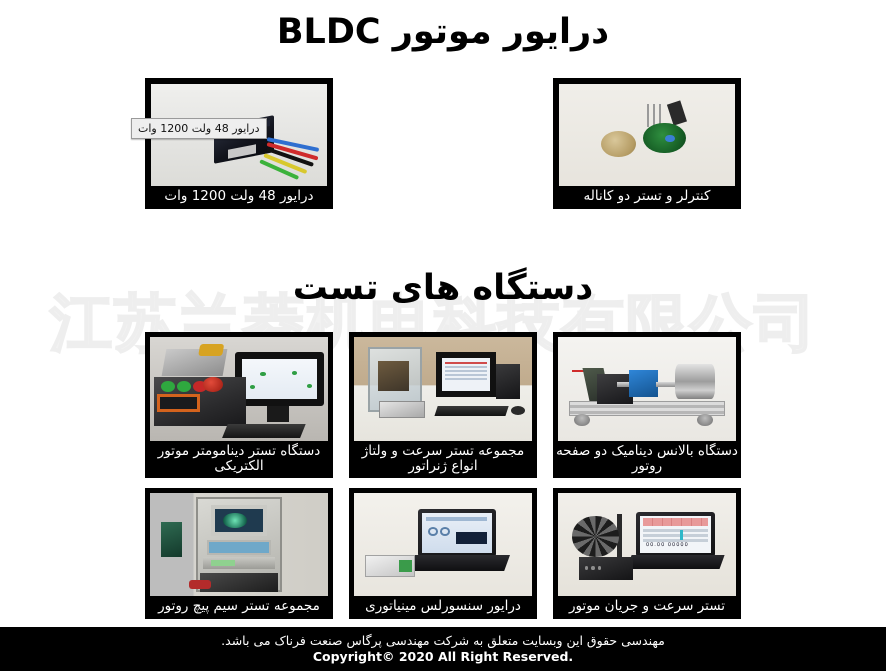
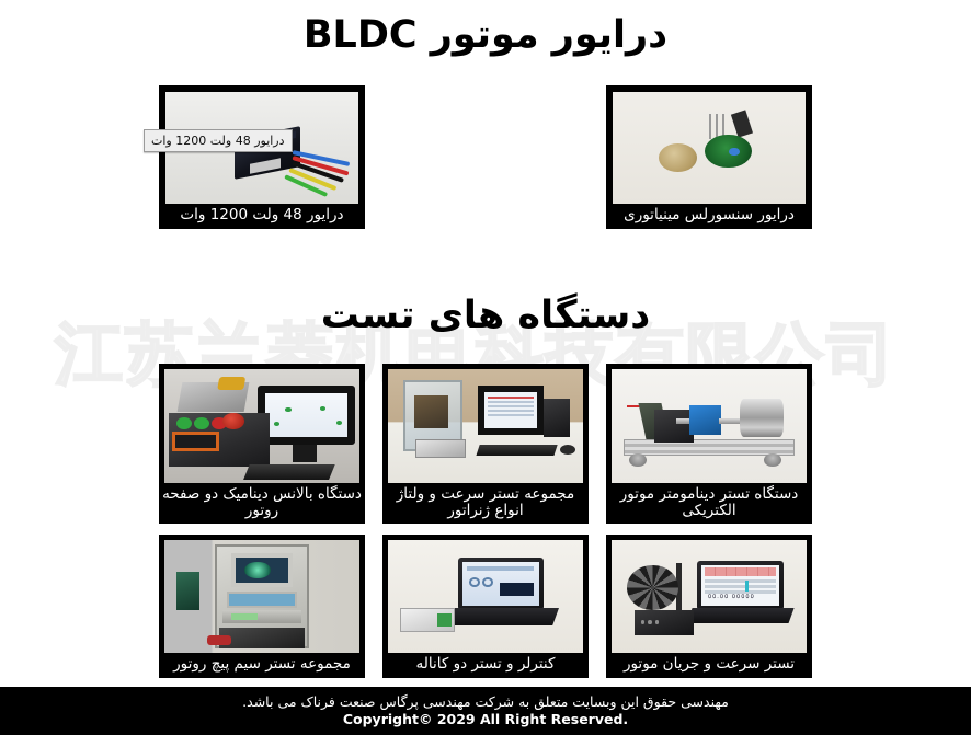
  江苏兰菱机电科技有限公司
  درایور موتور BLDC
  درایور 48 ولت 1200 وات
- کنترلر و تستر دو کاناله
+ درایور سنسورلس مینیاتوری
  درایور 48 ولت 1200 وات
  دستگاه های تست
- دستگاه تستر دینامومتر موتور الکتریکی
+ دستگاه بالانس دینامیک دو صفحه روتور
  مجموعه تستر سرعت و ولتاژ انواع ژنراتور
- دستگاه بالانس دینامیک دو صفحه روتور
+ دستگاه تستر دینامومتر موتور الکتریکی
  مجموعه تستر سیم پیچ روتور
- درایور سنسورلس مینیاتوری
+ کنترلر و تستر دو کاناله
  تستر سرعت و جریان موتور
  مهندسی حقوق این وبسایت متعلق به شرکت مهندسی پرگاس صنعت فرناک می باشد.
- Copyright© 2020 All Right Reserved.
+ Copyright© 2029 All Right Reserved.
